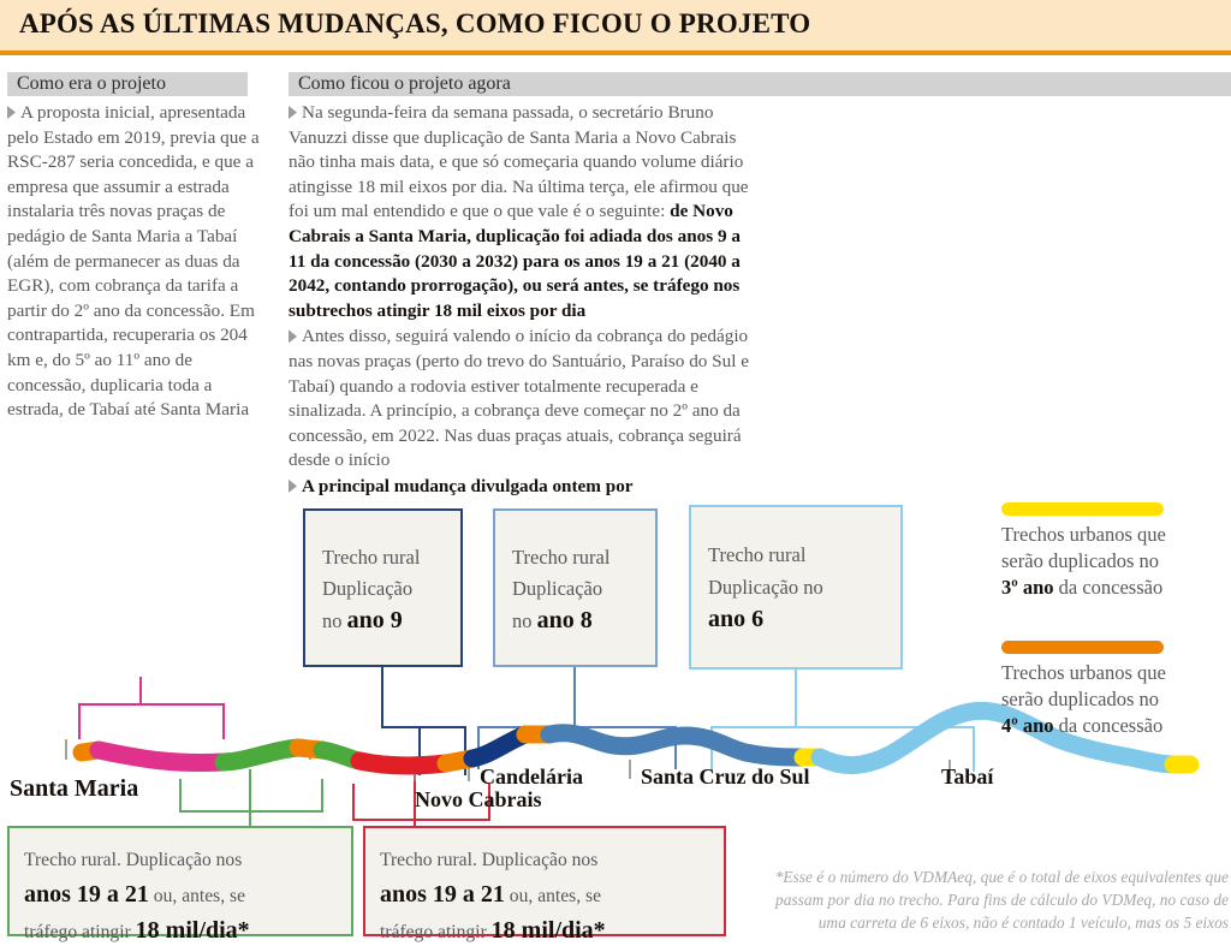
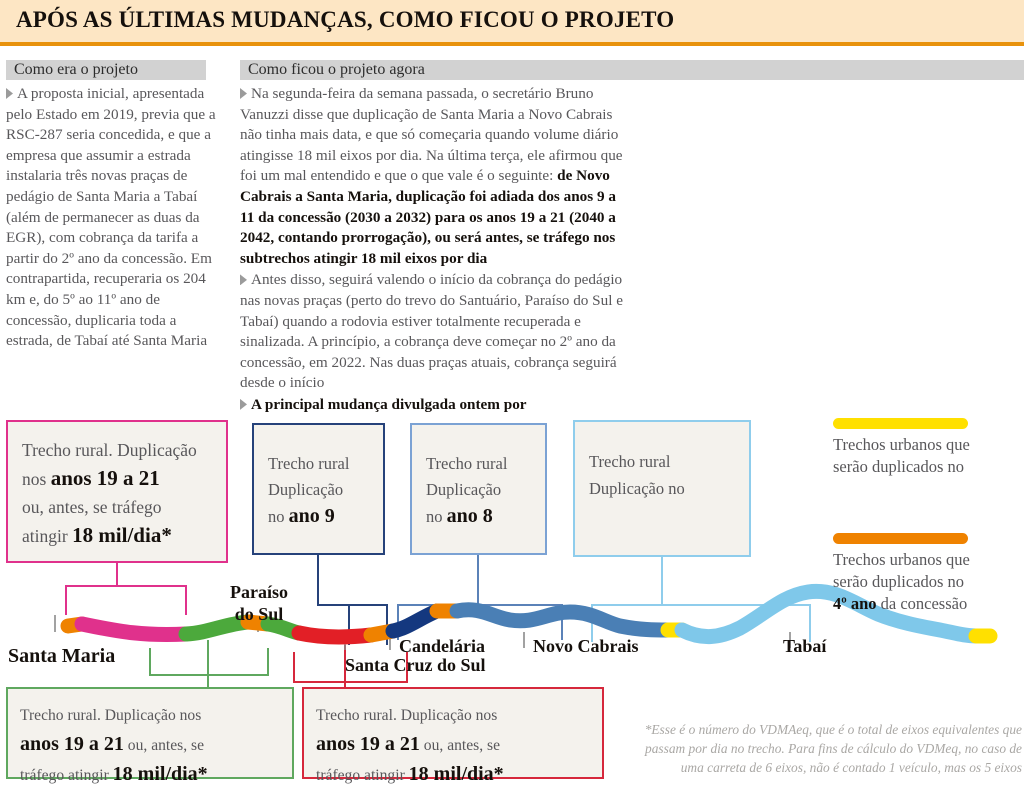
  APÓS AS ÚLTIMAS MUDANÇAS, COMO FICOU O PROJETO
  Como era o projeto
  Como ficou o projeto agora
  A proposta inicial, apresentada pelo Estado em 2019, previa que a RSC-287 seria concedida, e que a empresa que assumir a estrada instalaria três novas praças de pedágio de Santa Maria a Tabaí (além de permanecer as duas da EGR), com cobrança da tarifa a partir do 2º ano da concessão. Em contrapartida, recuperaria os 204 km e, do 5º ao 11º ano de concessão, duplicaria toda a estrada, de Tabaí até Santa Maria
  Na segunda-feira da semana passada, o secretário Bruno Vanuzzi disse que duplicação de Santa Maria a Novo Cabrais não tinha mais data, e que só começaria quando volume diário atingisse 18 mil eixos por dia. Na última terça, ele afirmou que foi um mal entendido e que o que vale é o seguinte: de Novo Cabrais a Santa Maria, duplicação foi adiada dos anos 9 a 11 da concessão (2030 a 2032) para os anos 19 a 21 (2040 a 2042, contando prorrogação), ou será antes, se tráfego nos subtrechos atingir 18 mil eixos por dia
  Antes disso, seguirá valendo o início da cobrança do pedágio nas novas praças (perto do trevo do Santuário, Paraíso do Sul e Tabaí) quando a rodovia estiver totalmente recuperada e sinalizada. A princípio, a cobrança deve começar no 2º ano da concessão, em 2022. Nas duas praças atuais, cobrança seguirá desde o início
  A principal mudança divulgada ontem por
+ Trecho rural. Duplicação
+ nos anos 19 a 21
+ ou, antes, se tráfego
+ atingir 18 mil/dia*
  Trecho rural
  Duplicação
  no ano 9
  Trecho rural
  Duplicação
  no ano 8
  Trecho rural
  Duplicação no
- ano 6
  Trecho rural. Duplicação nos
  anos 19 a 21 ou, antes, se
  tráfego atingir 18 mil/dia*
  Trecho rural. Duplicação nos
  anos 19 a 21 ou, antes, se
  tráfego atingir 18 mil/dia*
  Trechos urbanos que
  serão duplicados no
- 3º ano da concessão
  Trechos urbanos que
  serão duplicados no
  4º ano da concessão
  Santa Maria
+ Paraíso
+ do Sul
- Novo Cabrais
+ Santa Cruz do Sul
  Candelária
- Santa Cruz do Sul
+ Novo Cabrais
  Tabaí
  *Esse é o número do VDMAeq, que é o total de eixos equivalentes que passam por dia no trecho. Para fins de cálculo do VDMeq, no caso de uma carreta de 6 eixos, não é contado 1 veículo, mas os 5 eixos
